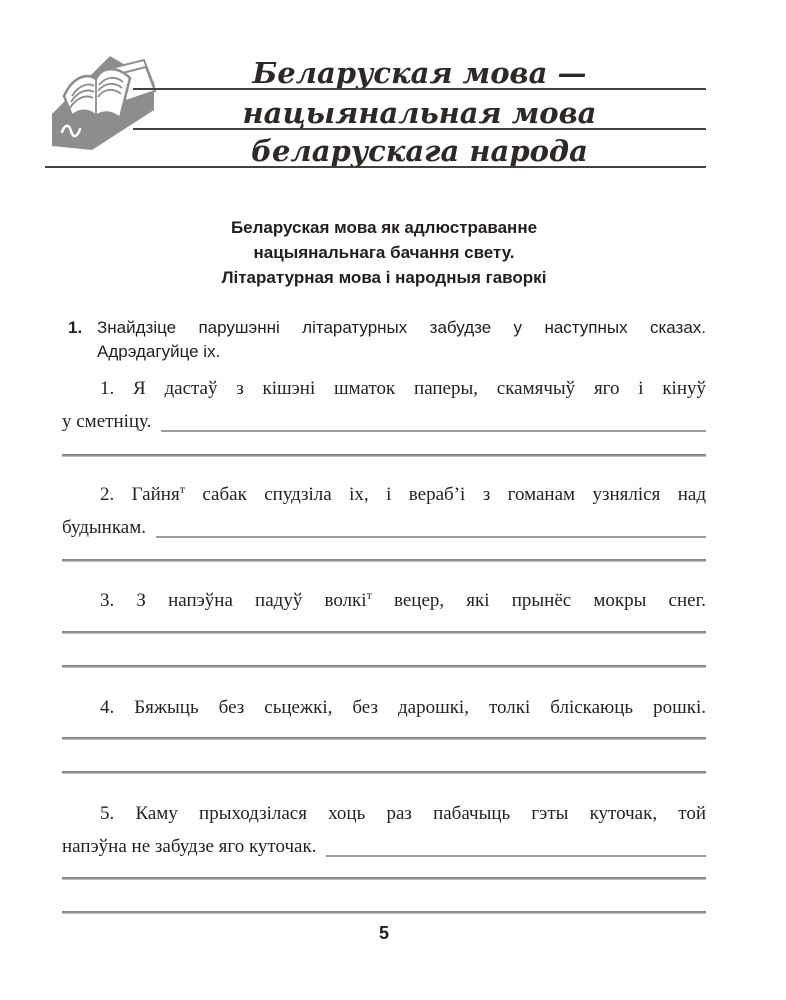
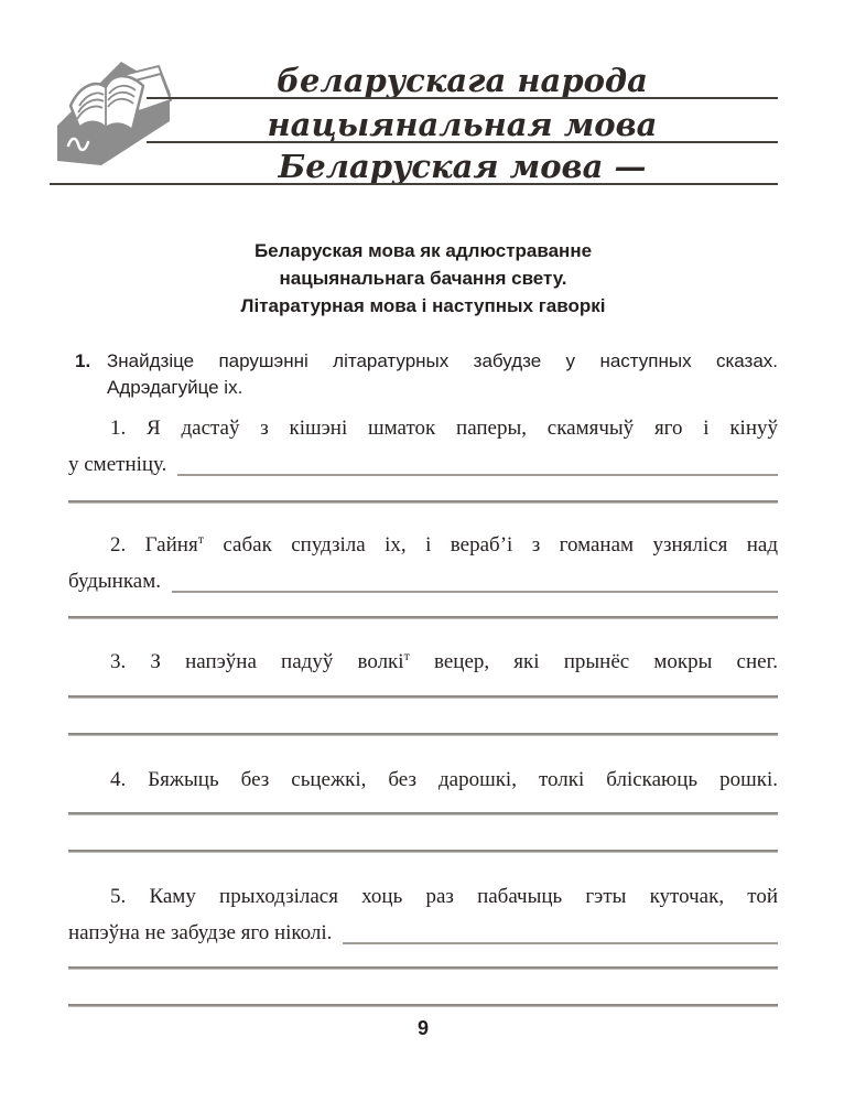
- Беларуская мова —
+ беларускага народа
  нацыянальная мова
- беларускага народа
+ Беларуская мова —
  Беларуская мова як адлюстраванне
  нацыянальнага бачання свету.
- Літаратурная мова і народныя гаворкі
+ Літаратурная мова і наступных гаворкі
  1.
  Знайдзіце парушэнні літаратурных забудзе у наступных сказах.
  Адрэдагуйце іх.
  1. Я дастаў з кішэні шматок паперы, скамячыў яго і кінуў
  у сметніцу.
  2. Гайнят сабак спудзіла іх, і вераб’і з гоманам узняліся над
  будынкам.
  3. З напэўна падуў волкіт вецер, які прынёс мокры снег.
  4. Бяжыць без сьцежкі, без дарошкі, толкі бліскаюць рошкі.
  5. Каму прыходзілася хоць раз пабачыць гэты куточак, той
- напэўна не забудзе яго куточак.
+ напэўна не забудзе яго ніколі.
- 5
+ 9
